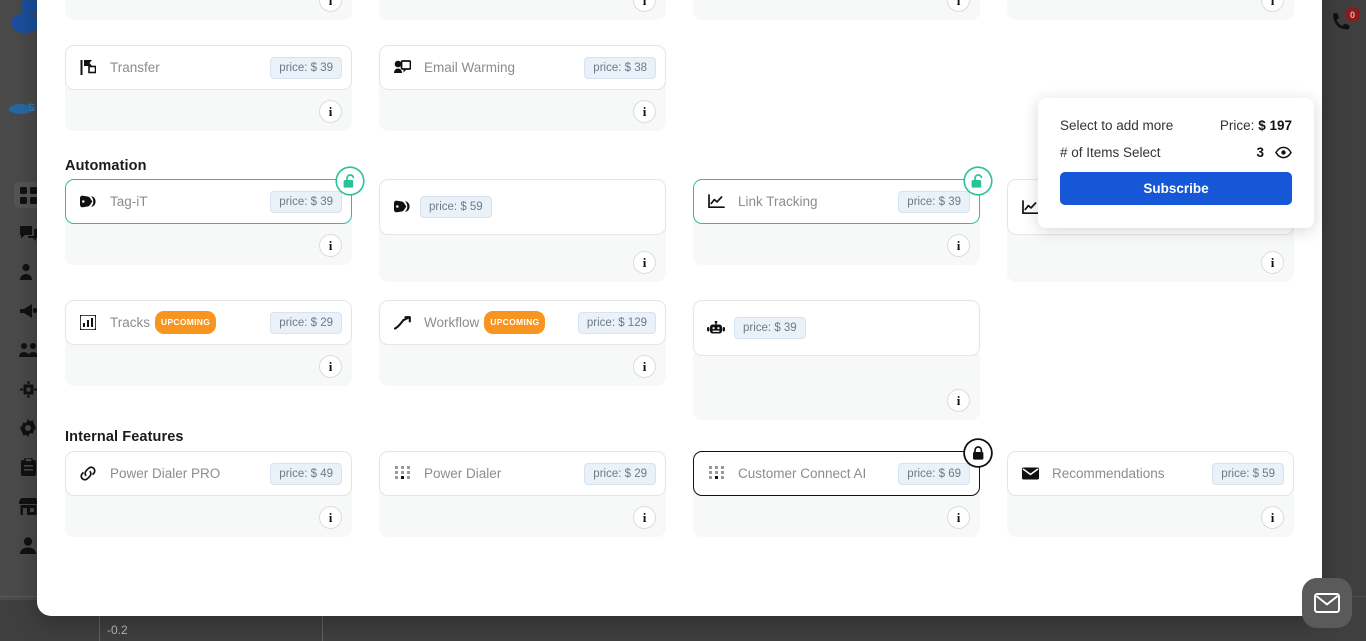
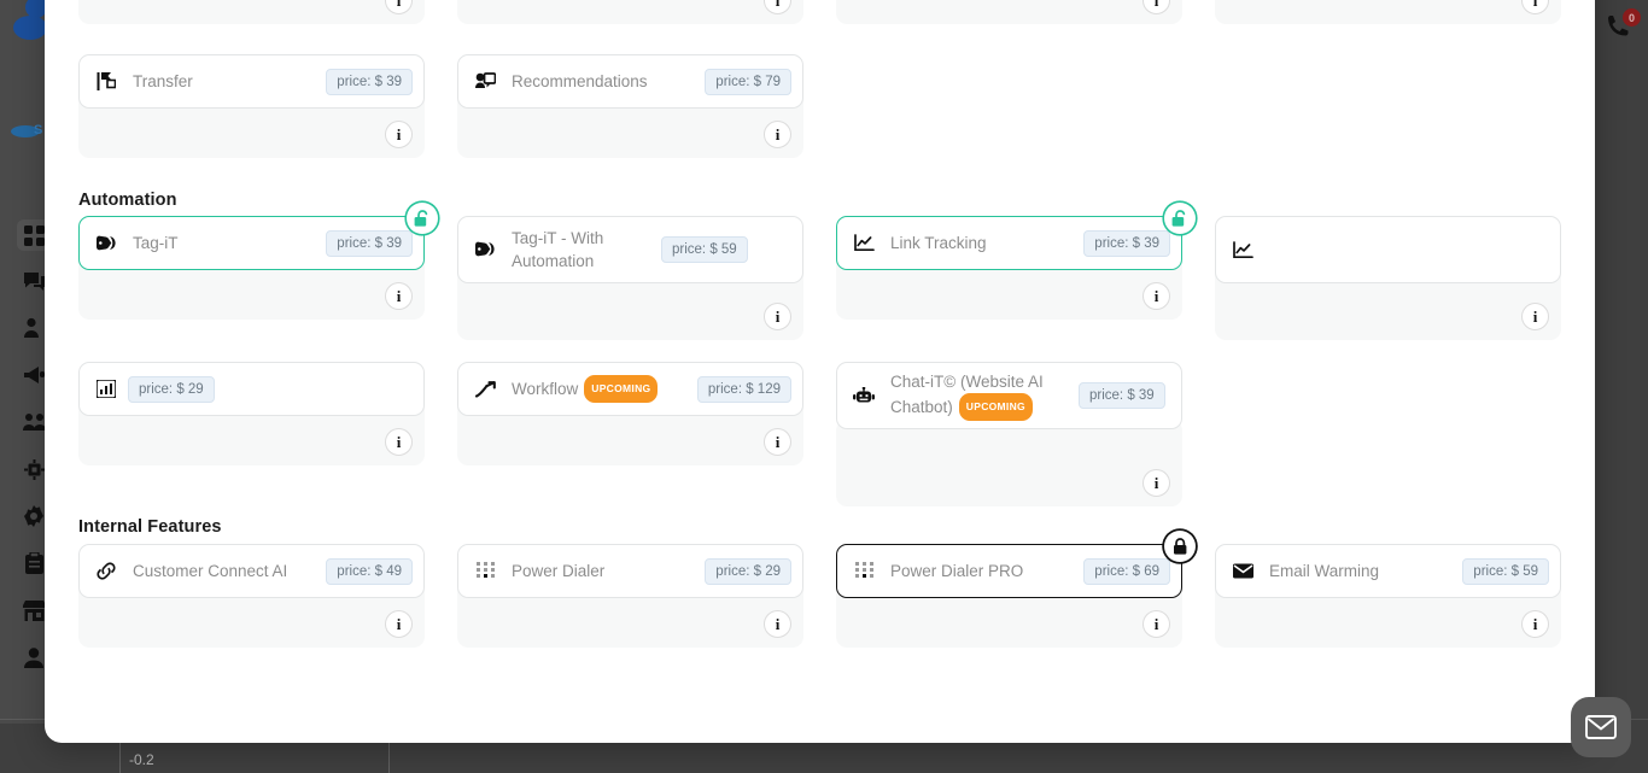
  S
  0
  -0.2
  i
  i
  i
  i
  i
  Transfer
  price: $ 39
  i
- Email Warming
+ Recommendations
- price: $ 38
+ price: $ 79
  Automation
  i
  Tag-iT
  price: $ 39
  i
+ Tag-iT - With Automation
  price: $ 59
  i
  Link Tracking
  price: $ 39
  i
  i
- Tracks UPCOMING
  price: $ 29
  i
  Workflow UPCOMING
  price: $ 129
  i
+ Chat-iT© (Website AI Chatbot) UPCOMING
  price: $ 39
  Internal Features
  i
- Power Dialer PRO
+ Customer Connect AI
  price: $ 49
  i
  Power Dialer
  price: $ 29
  i
- Customer Connect AI
+ Power Dialer PRO
  price: $ 69
  i
- Recommendations
+ Email Warming
  price: $ 59
- Select to add more
- Price: $ 197
- # of Items Select
- 3
- Subscribe
